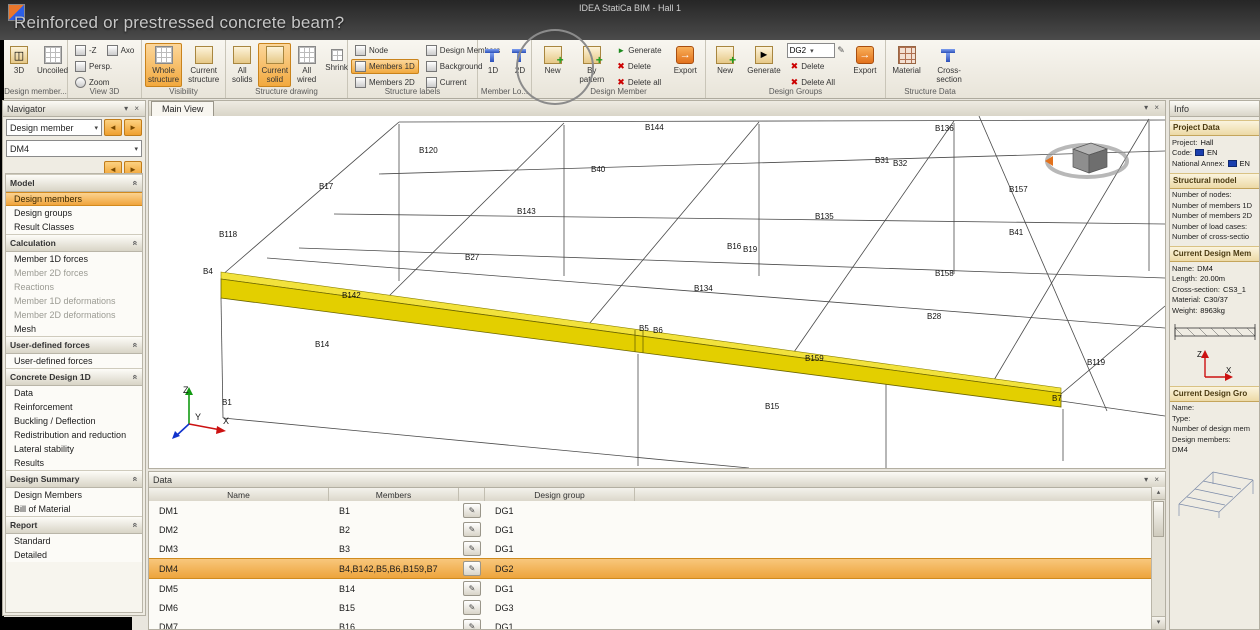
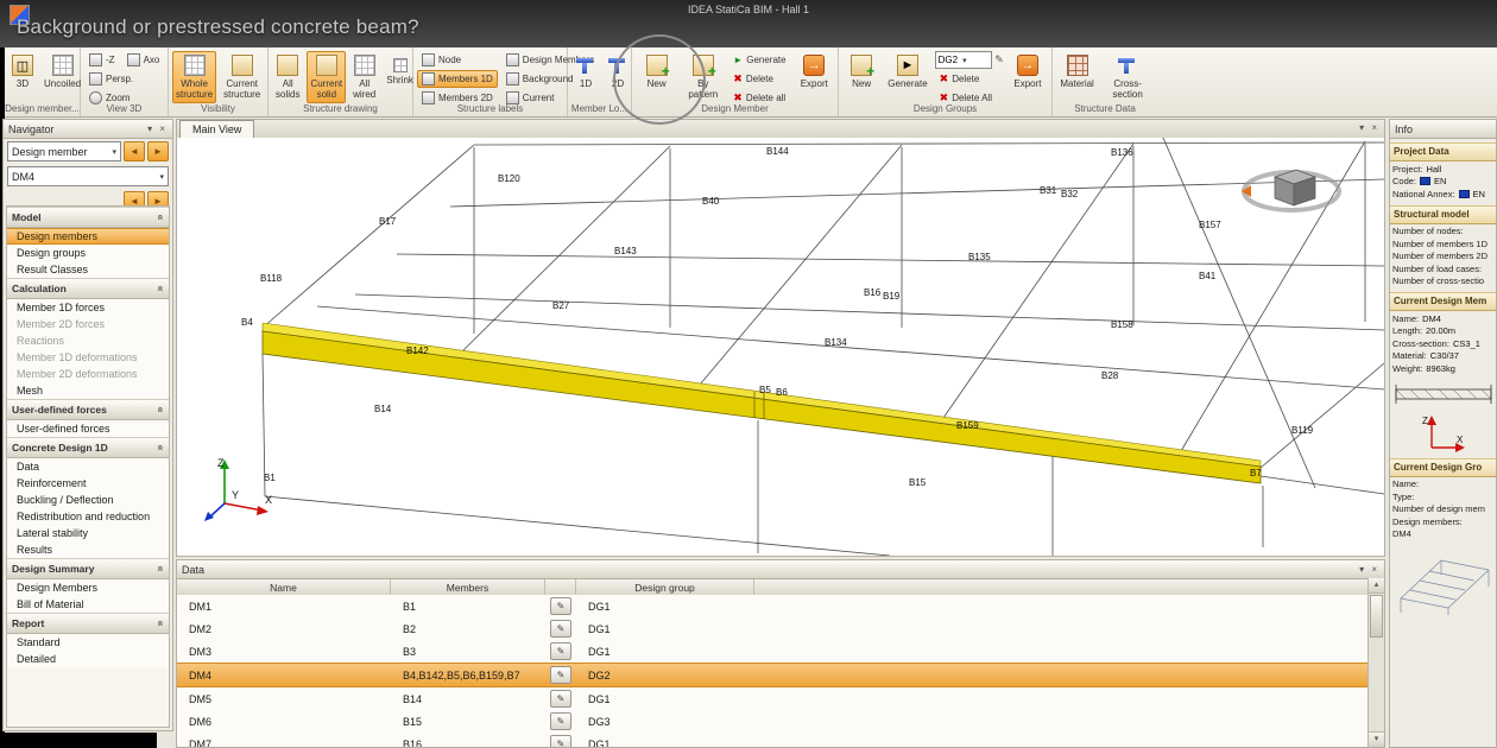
  IDEA StatiCa BIM - Hall 1
- Reinforced or prestressed concrete beam?
+ Background or prestressed concrete beam?
  ◫
  3D
  Uncoiled
  Design member...
  -Z
  Axo
  Persp.
  Zoom
  View 3D
  Whole structure
  Current structure
  Visibility
  All solids
  Current solid
  All wired
  Shrink
  Structure drawing
  Node
  Members 1D
  Members 2D
  Background
  Current
  Structure labels
  1D
  2D
  Member Lo...
  New
  By pattern
  ►
  Generate
  ✖
  Delete
  ✖
  Delete all
  →
  Export
  Design Member
  New
  ►
  Generate
  DG2
  ✎
  ✖
  Delete
  ✖
  Delete All
  →
  Export
  Design Groups
  Material
  Cross-section
  Structure Data
  Navigator
  ▾ ×
  Design member
  ◄
  ►
  DM4
  ◄
  ►
  Model
  Design members
  Design groups
  Result Classes
  Calculation
  Member 1D forces
  Member 2D forces
  Reactions
  Member 1D deformations
  Member 2D deformations
  Mesh
  User-defined forces
  User-defined forces
  Concrete Design 1D
  Data
  Reinforcement
  Buckling / Deflection
  Redistribution and reduction
  Lateral stability
  Results
  Design Summary
  Design Members
  Bill of Material
  Report
  Standard
  Detailed
  Main View
  ▾ ×
  B144
  B136
  B120
  B40
  B31
  B32
  B157
  B17
  B143
  B135
  B41
  B118
  B27
  B16
  B19
  B158
  B4
  B142
  B134
  B28
  B14
  B5
  B6
  B159
  B119
  B15
  B7
  B1
  Z
  Y
  X
  Data
  ▾ ×
  Name
  Members
  Design group
  DM1
  B1
  ✎
  DG1
  DM2
  B2
  ✎
  DG1
  DM3
  B3
  ✎
  DG1
  DM4
  B4,B142,B5,B6,B159,B7
  ✎
  DG2
  DM5
  B14
  ✎
  DG1
  DM6
  B15
  ✎
  DG3
  DM7
  B16
  ✎
  DG1
  Info
  Project Data
  Project:
  Hall
  Code:
  EN
  National Annex:
  EN
  Structural model
  Number of nodes:
  Number of members 1D
  Number of members 2D
  Number of load cases:
  Number of cross-sectio
  Current Design Mem
  Name:
  DM4
  Length:
  20.00m
  Cross-section:
  CS3_1
  Material:
  C30/37
  Weight:
  8963kg
  Z
  X
  Current Design Gro
  Name:
  Type:
  Number of design mem
  Design members:
  DM4
